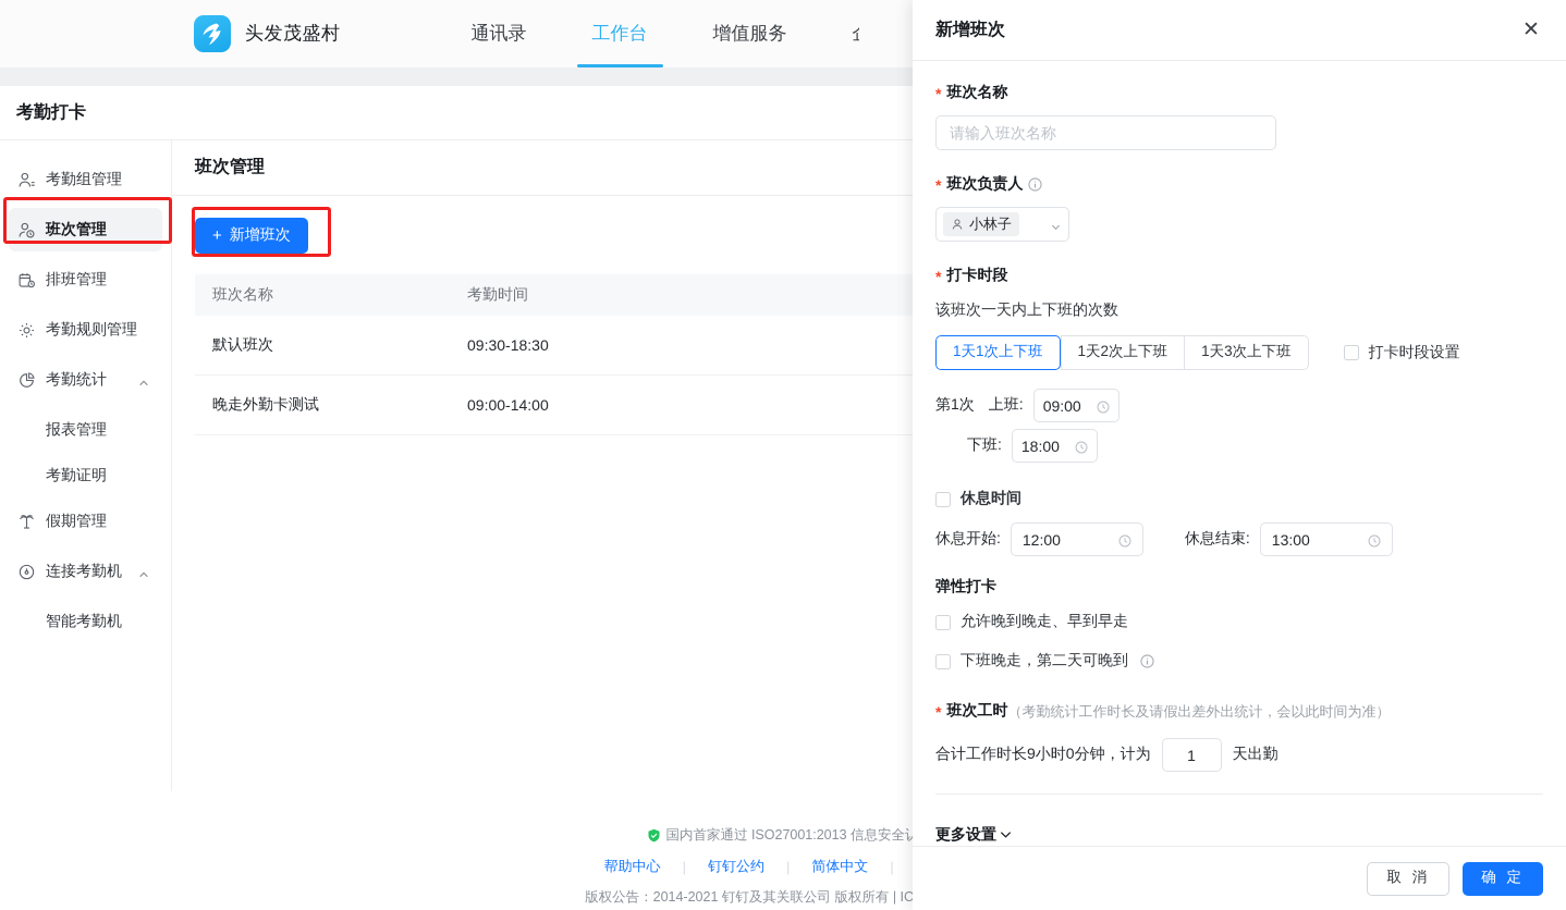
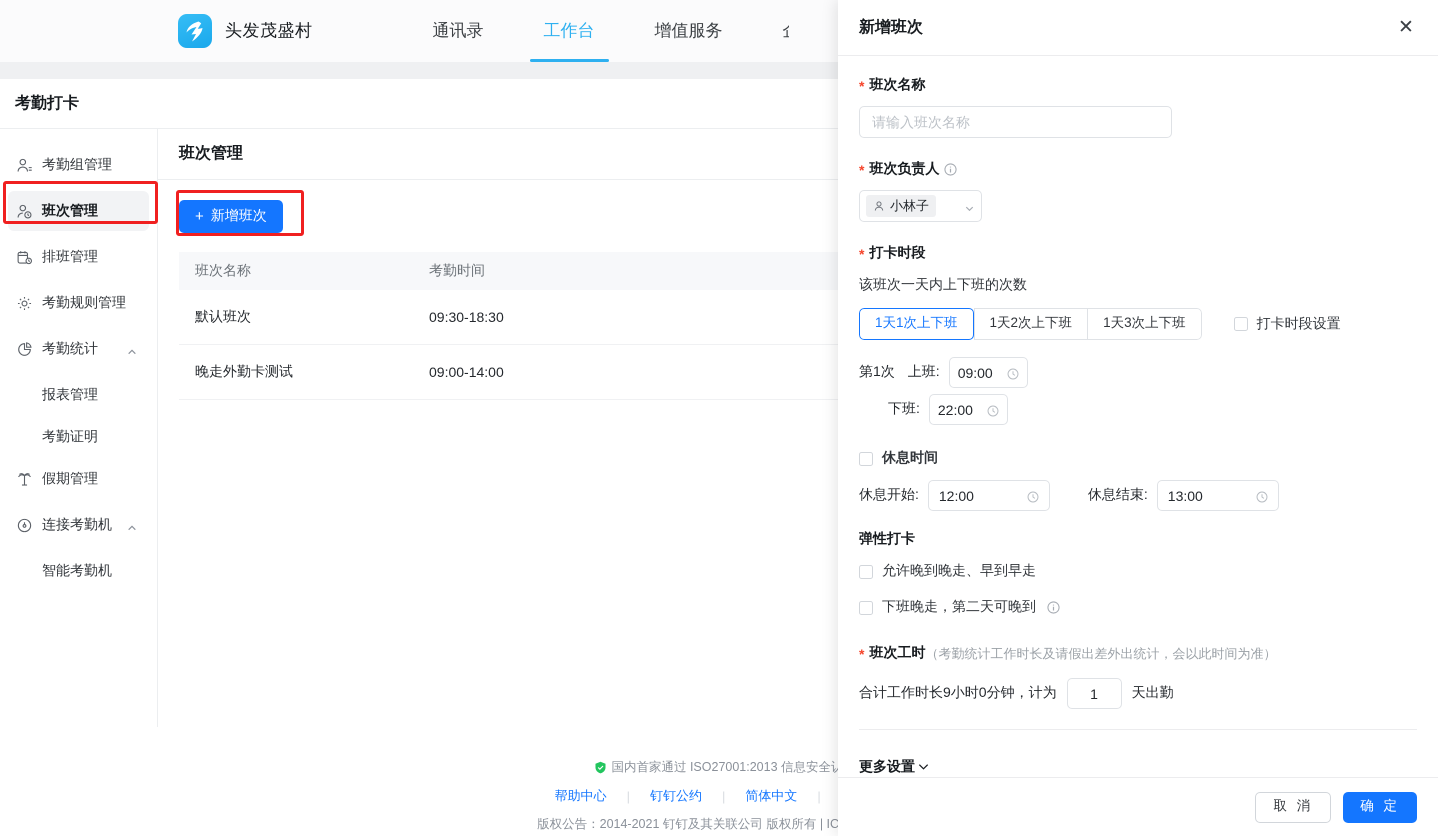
  头发茂盛村
  通讯录
  工作台
  增值服务
  考勤打卡
  考勤组管理
  班次管理
  排班管理
  考勤规则管理
  考勤统计
  报表管理
  考勤证明
  假期管理
  连接考勤机
  智能考勤机
  班次管理
  +
  新增班次
  班次名称
  考勤时间
  默认班次
  09:30-18:30
  晚走外勤卡测试
  09:00-14:00
  国内首家通过 ISO27001:2013 信息安全
  帮助中心
  |
  钉钉公约
  |
  简体中文
  版权公告：2014-2021 钉钉及其关联公司 版权所有 | IC
  新增班次
  ✕
  *
  班次名称
  请输入班次名称
  *
  班次负责人
  小林子
  *
  打卡时段
  该班次一天内上下班的次数
  1天1次上下班
  1天2次上下班
  1天3次上下班
  打卡时段设置
  第1次
  上班:
  09:00
  下班:
- 18:00
+ 22:00
  休息时间
  休息开始:
  12:00
  休息结束:
  13:00
  弹性打卡
  允许晚到晚走、早到早走
  下班晚走，第二天可晚到
  *
  班次工时
  （考勤统计工作时长及请假出差外出统计，会以此时间为准）
  合计工作时长9小时0分钟，计为
  1
  天出勤
  更多设置
  取 消
  确 定
